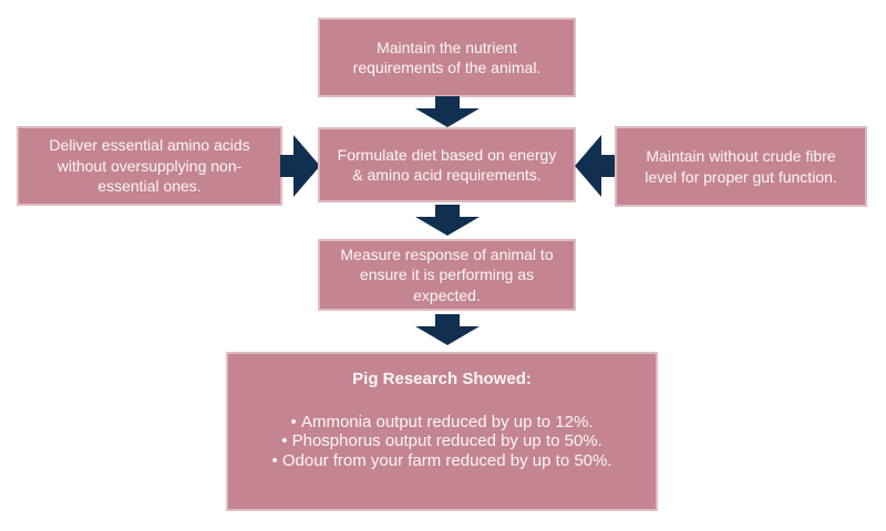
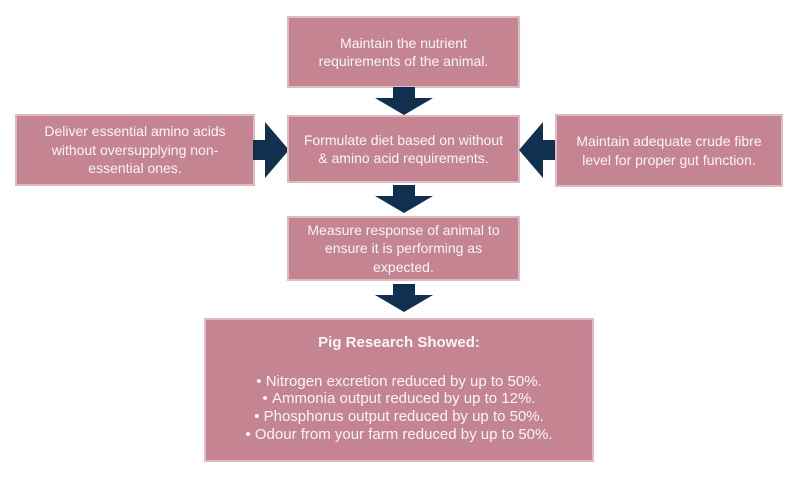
  Maintain the nutrient requirements of the animal.
  Deliver essential amino acids without oversupplying non-essential ones.
- Formulate diet based on energy & amino acid requirements.
+ Formulate diet based on without & amino acid requirements.
- Maintain without crude fibre level for proper gut function.
+ Maintain adequate crude fibre level for proper gut function.
  Measure response of animal to ensure it is performing as expected.
  Pig Research Showed:
+ Nitrogen excretion reduced by up to 50%.
  Ammonia output reduced by up to 12%.
  Phosphorus output reduced by up to 50%.
  Odour from your farm reduced by up to 50%.
